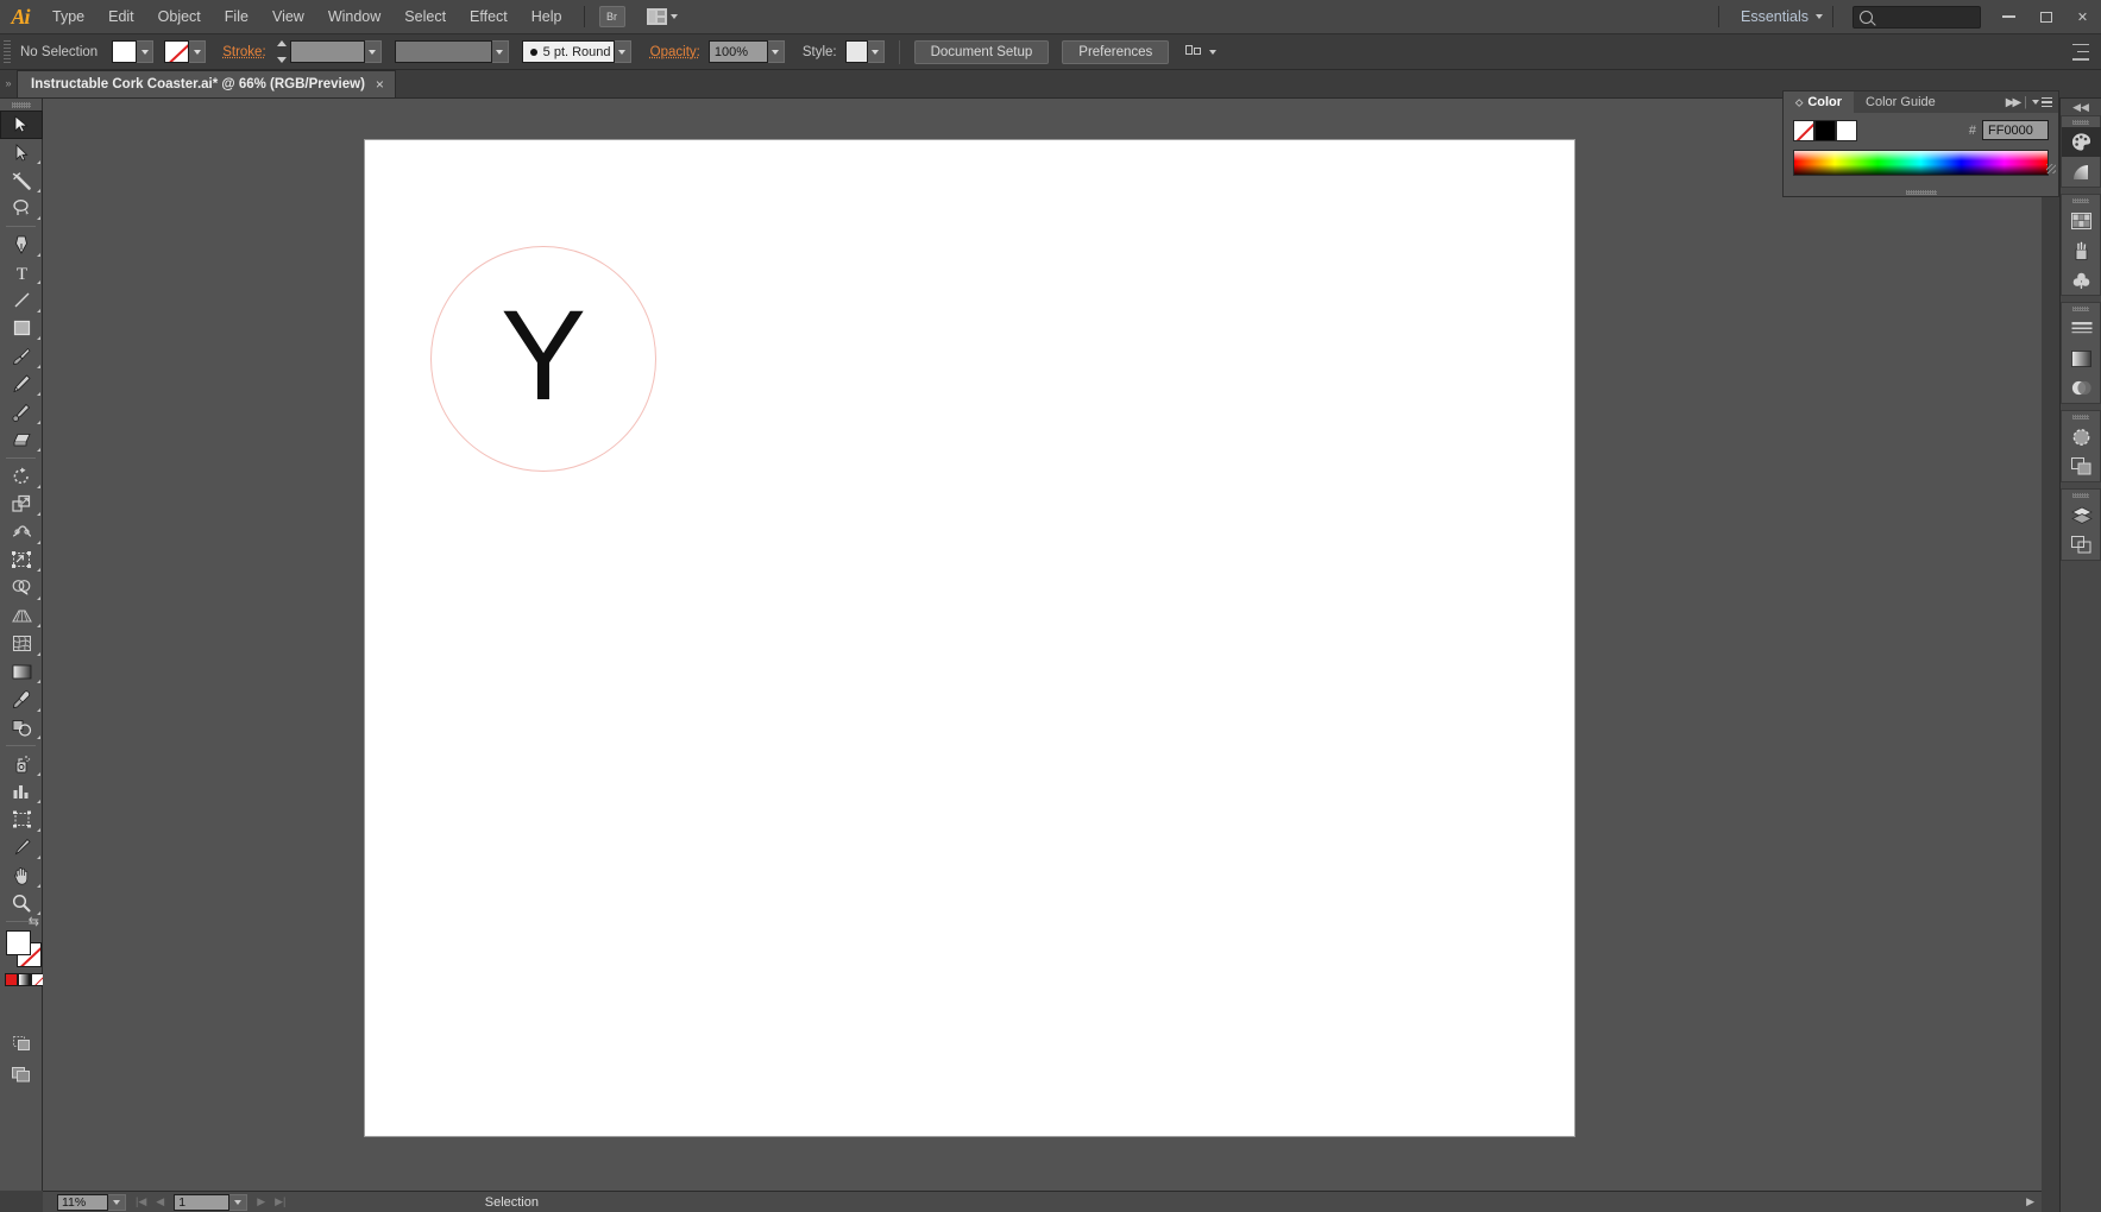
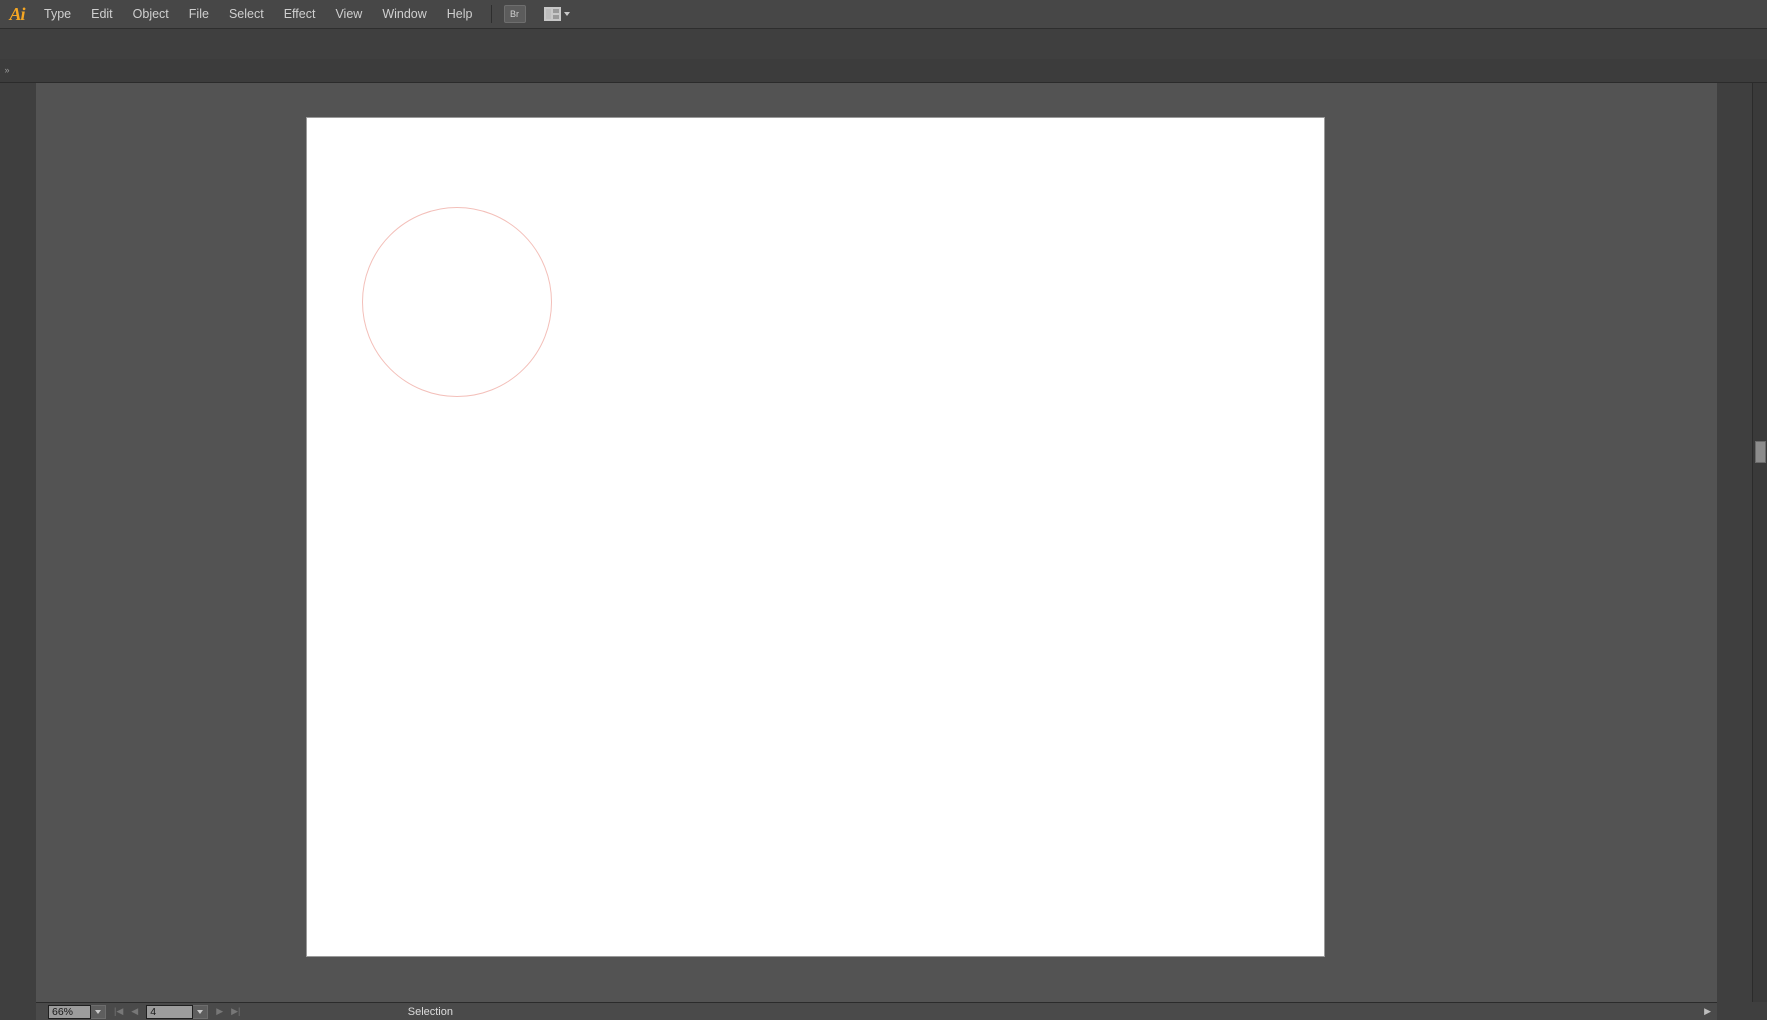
  Ai
  Type
  Edit
  Object
  File
- View
+ Select
- Window
+ Effect
- Select
+ View
- Effect
+ Window
  Help
  Br
- Essentials
- ✕
- No Selection
- Stroke:
- 5 pt. Round
- Opacity:
- 100%
- Style:
- Document Setup
- Preferences
  »
- Instructable Cork Coaster.ai* @ 66% (RGB/Preview)
- ×
- T
- ⇆
- Y
- 11%
+ 66%
  |◀
  ◀
- 1
+ 4
  ▶
  ▶|
  Selection
  ▶
- ⬦
- Color
- Color Guide
- ▶▶
- |
- #
- FF0000
- ◀◀
